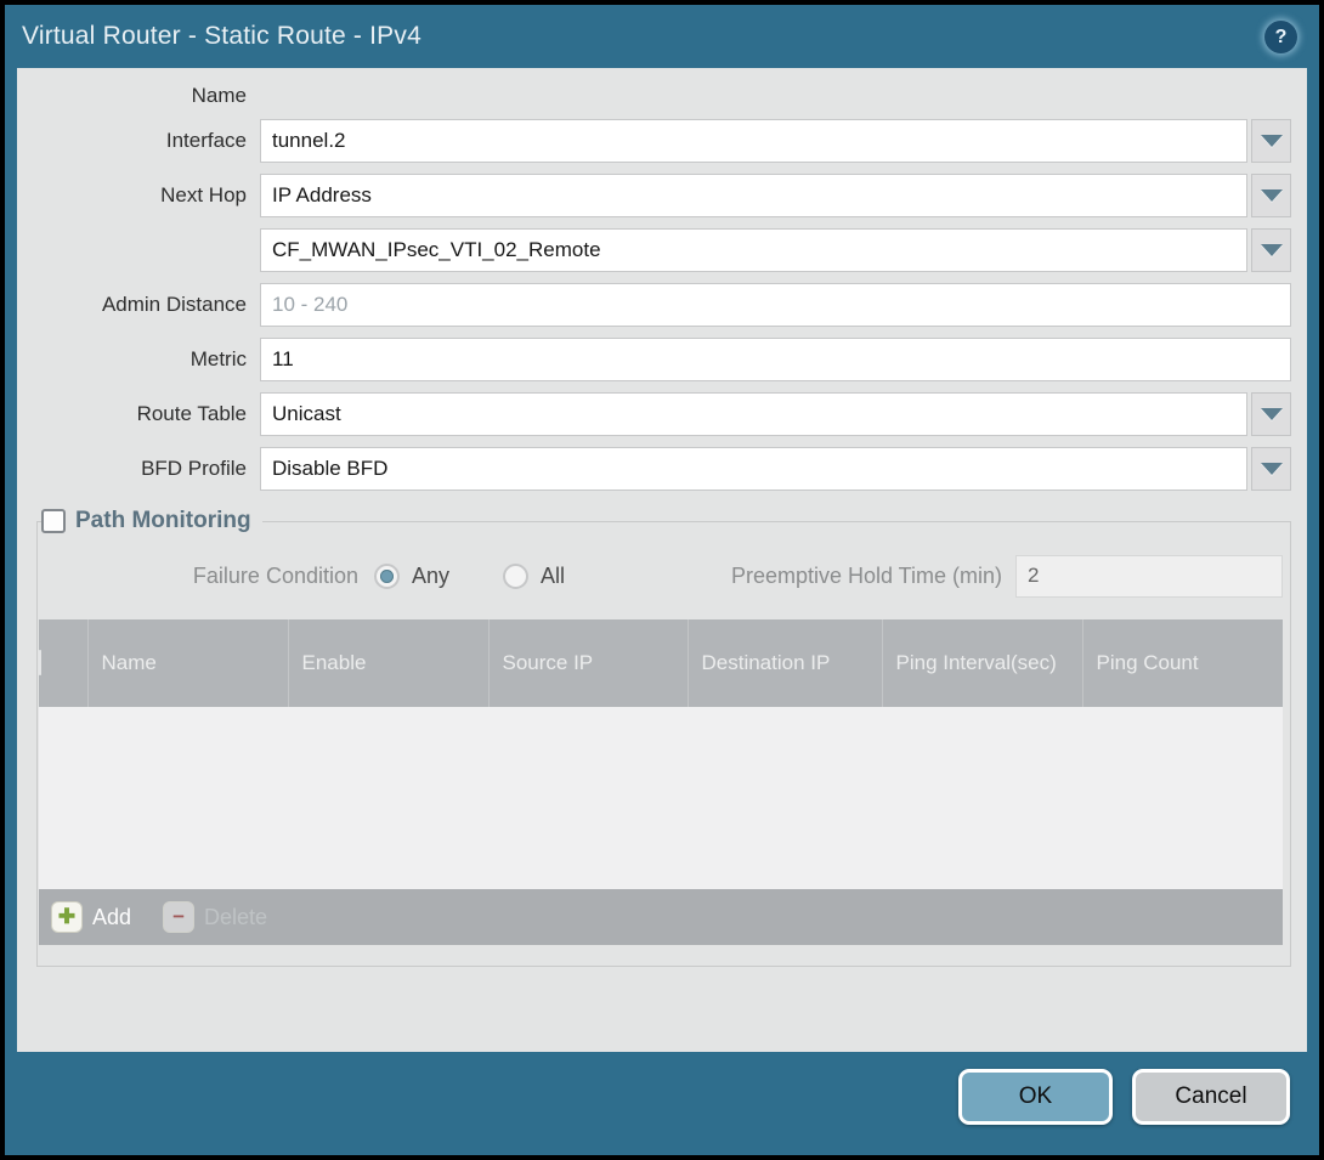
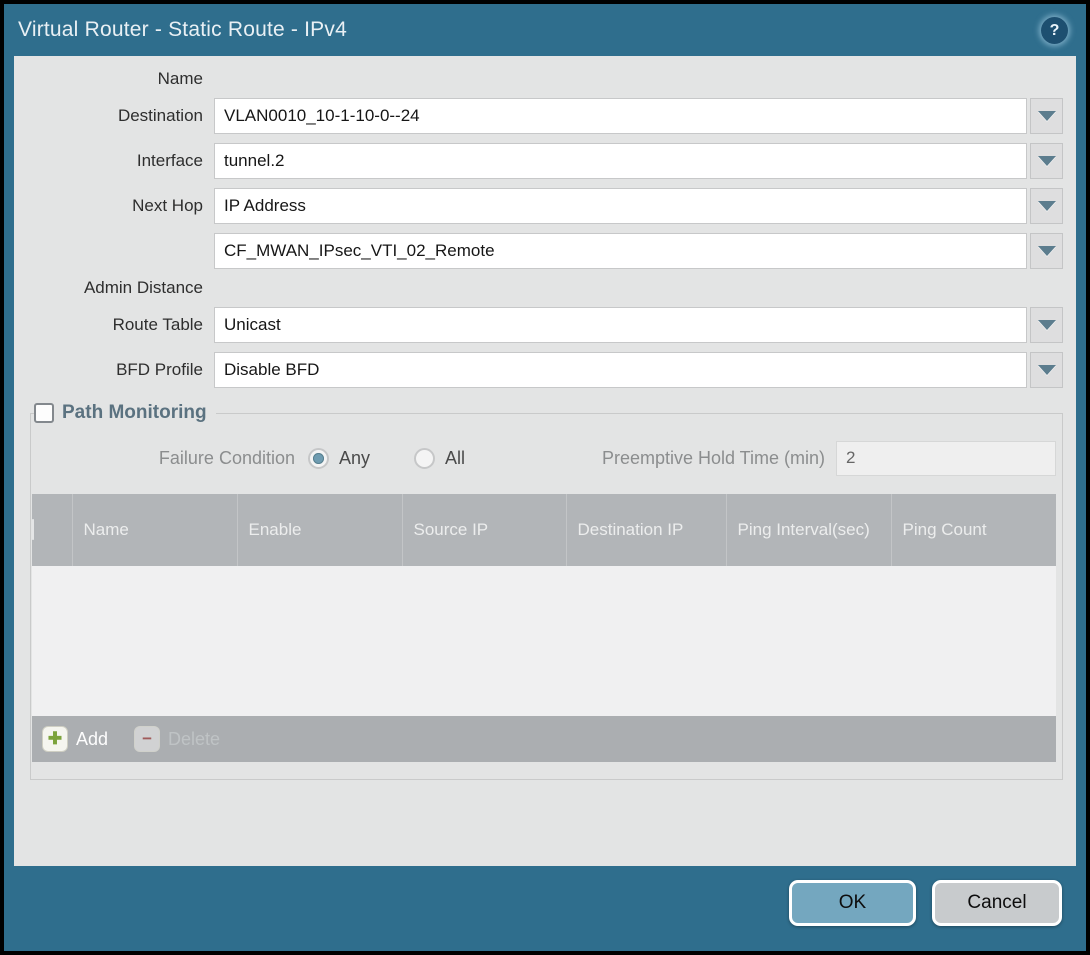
  Virtual Router - Static Route - IPv4
  ?
  Name
+ Destination
+ VLAN0010_10-1-10-0--24
  Interface
  tunnel.2
  Next Hop
  IP Address
  CF_MWAN_IPsec_VTI_02_Remote
  Admin Distance
- 10 - 240
- Metric
- 11
  Route Table
  Unicast
  BFD Profile
  Disable BFD
  Path Monitoring
  Failure Condition
  Any
  All
  Preemptive Hold Time (min)
  2
  	Name	Enable	Source IP	Destination IP	Ping Interval(sec)	Ping Count
  ✚
  Add
  −
  OK
  Cancel
